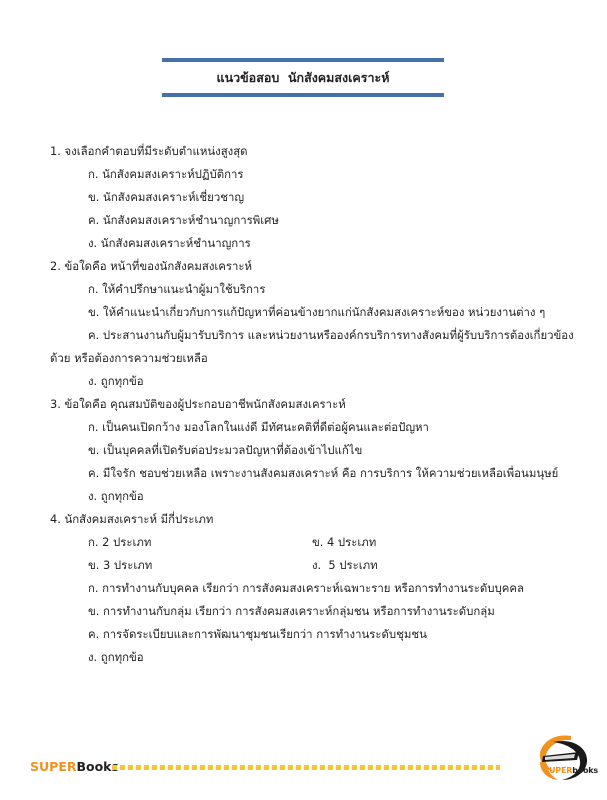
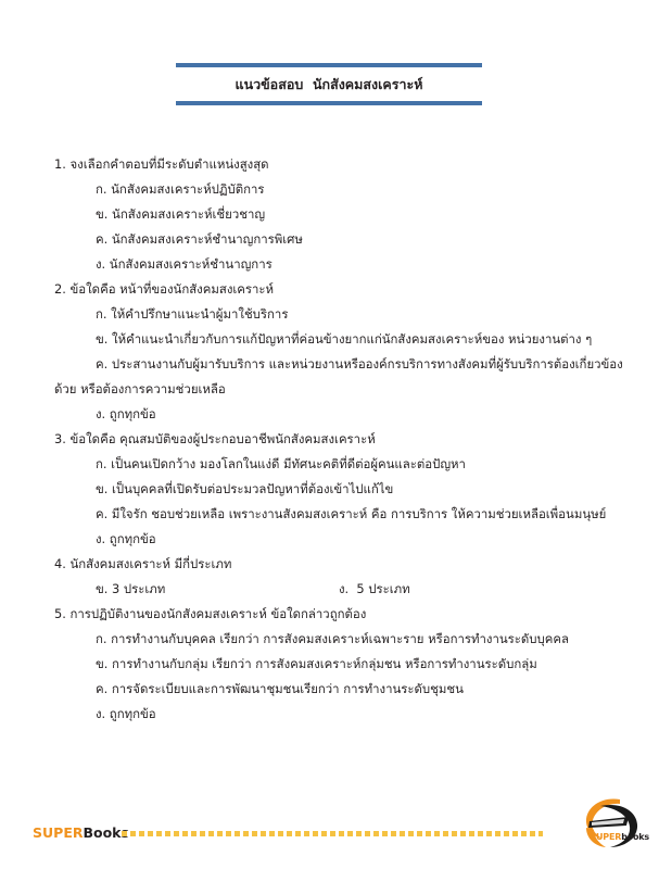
  แนวข้อสอบ นักสังคมสงเคราะห์
  1. จงเลือกคำตอบที่มีระดับตำแหน่งสูงสุด
  ก. นักสังคมสงเคราะห์ปฏิบัติการ
  ข. นักสังคมสงเคราะห์เชี่ยวชาญ
  ค. นักสังคมสงเคราะห์ชำนาญการพิเศษ
  ง. นักสังคมสงเคราะห์ชำนาญการ
  2. ข้อใดคือ หน้าที่ของนักสังคมสงเคราะห์
  ก. ให้คำปรึกษาแนะนำผู้มาใช้บริการ
  ข. ให้คำแนะนำเกี่ยวกับการแก้ปัญหาที่ค่อนข้างยากแก่นักสังคมสงเคราะห์ของ หน่วยงานต่าง ๆ
  ค. ประสานงานกับผู้มารับบริการ และหน่วยงานหรือองค์กรบริการทางสังคมที่ผู้รับบริการต้องเกี่ยวข้อง
  ด้วย หรือต้องการความช่วยเหลือ
  ง. ถูกทุกข้อ
  3. ข้อใดคือ คุณสมบัติของผู้ประกอบอาชีพนักสังคมสงเคราะห์
  ก. เป็นคนเปิดกว้าง มองโลกในแง่ดี มีทัศนะคติที่ดีต่อผู้คนและต่อปัญหา
  ข. เป็นบุคคลที่เปิดรับต่อประมวลปัญหาที่ต้องเข้าไปแก้ไข
  ค. มีใจรัก ชอบช่วยเหลือ เพราะงานสังคมสงเคราะห์ คือ การบริการ ให้ความช่วยเหลือเพื่อนมนุษย์
  ง. ถูกทุกข้อ
  4. นักสังคมสงเคราะห์ มีกี่ประเภท
- ก. 2 ประเภท
- ข. 4 ประเภท
  ข. 3 ประเภท
  ง. 5 ประเภท
+ 5. การปฏิบัติงานของนักสังคมสงเคราะห์ ข้อใดกล่าวถูกต้อง
  ก. การทำงานกับบุคคล เรียกว่า การสังคมสงเคราะห์เฉพาะราย หรือการทำงานระดับบุคคล
  ข. การทำงานกับกลุ่ม เรียกว่า การสังคมสงเคราะห์กลุ่มชน หรือการทำงานระดับกลุ่ม
  ค. การจัดระเบียบและการพัฒนาชุมชนเรียกว่า การทำงานระดับชุมชน
  ง. ถูกทุกข้อ
  SUPERBook
  SUPERbooks
